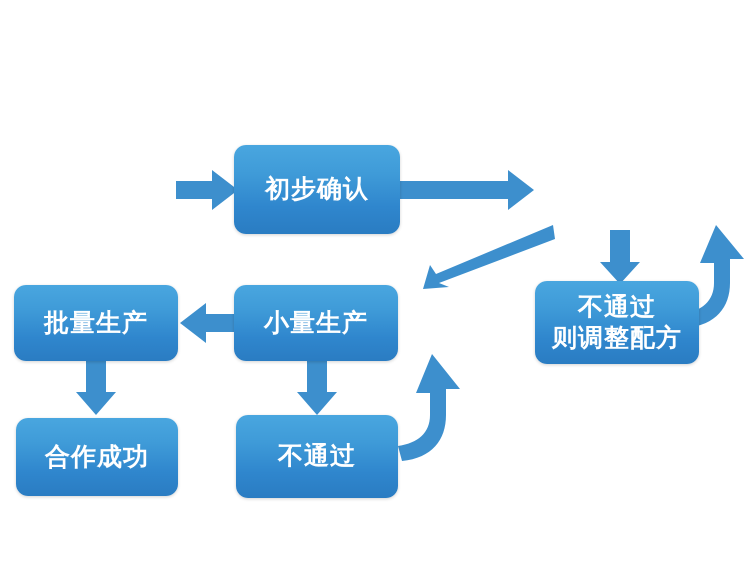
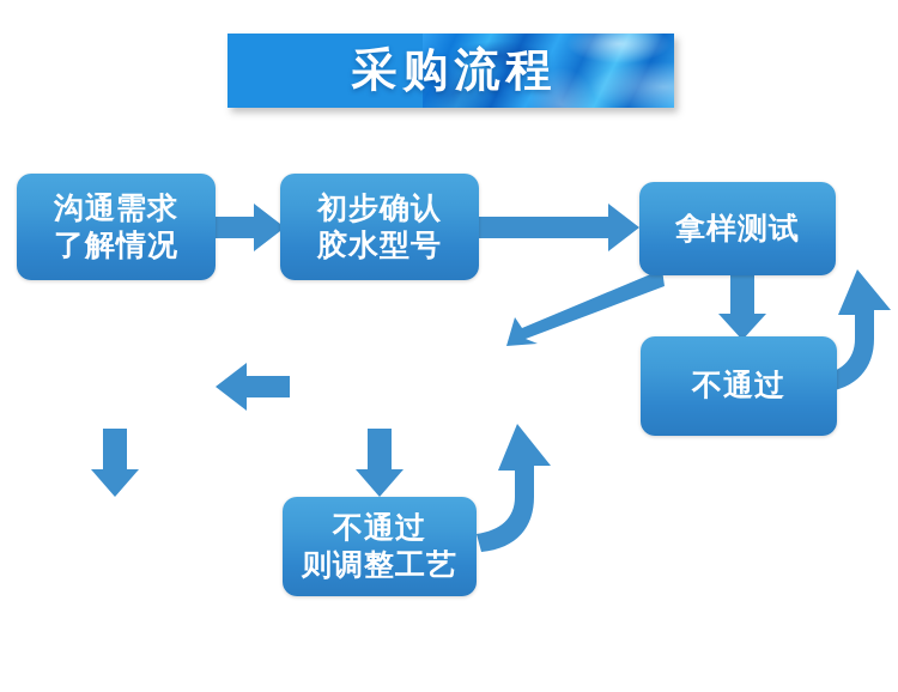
+ 采购流程
+ 沟通需求
+ 了解情况
  初步确认
+ 胶水型号
+ 拿样测试
  不通过
- 则调整配方
- 批量生产
- 小量生产
- 合作成功
  不通过
+ 则调整工艺
